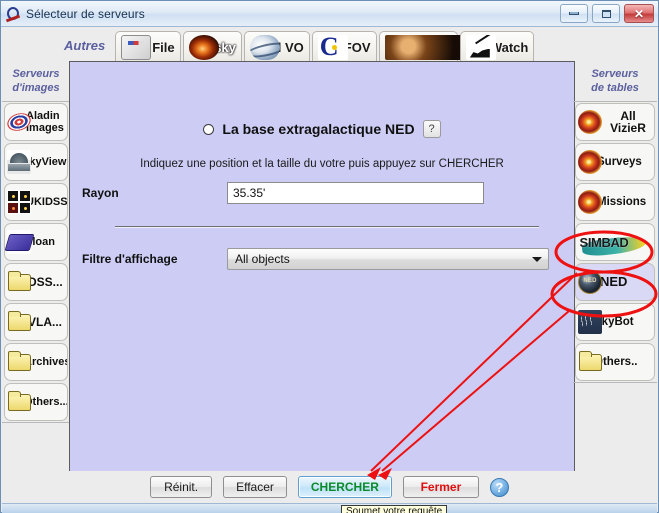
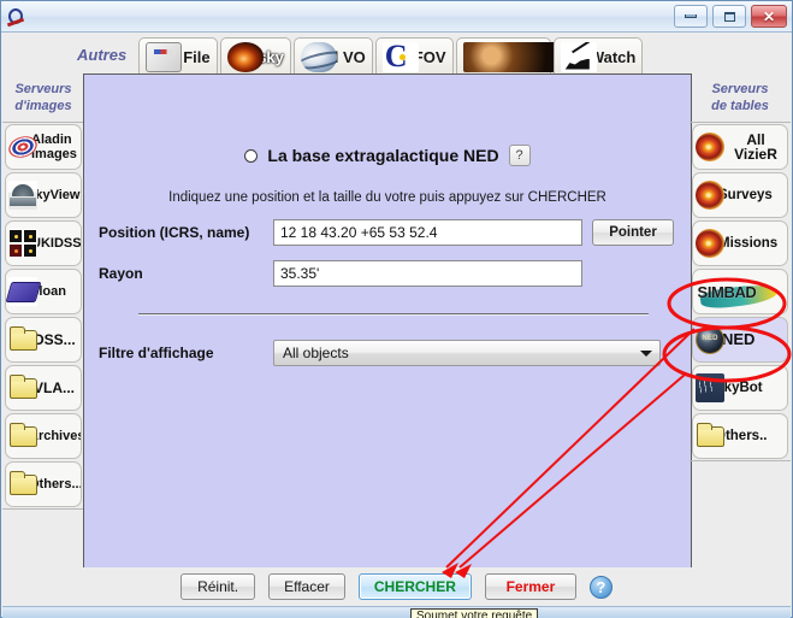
- Sélecteur de serveurs
  ✕
  Autres
  File
  atch
  Serveurs
  d'images
  Aladin
  images
  kyView
  KIDSS
  loan
  DSS...
  VLA...
  thers..
  La base extragalactique NED
  ?
  Indiquez une position et la taille du votre puis appuyez sur CHERCHER
+ Position (ICRS, name)
+ 12 18 43.20 +65 53 52.4
+ Pointer
  Rayon
  35.35'
  Filtre d'affichage
  All objects
  Serveurs
  de tables
  All
  VizieR
  urveys
  issions
  SIMBAD
  NED
  kyBot
  thers..
  Réinit.
  Effacer
  CHERCHER
  Fermer
  ?
  Soumet votre requête
